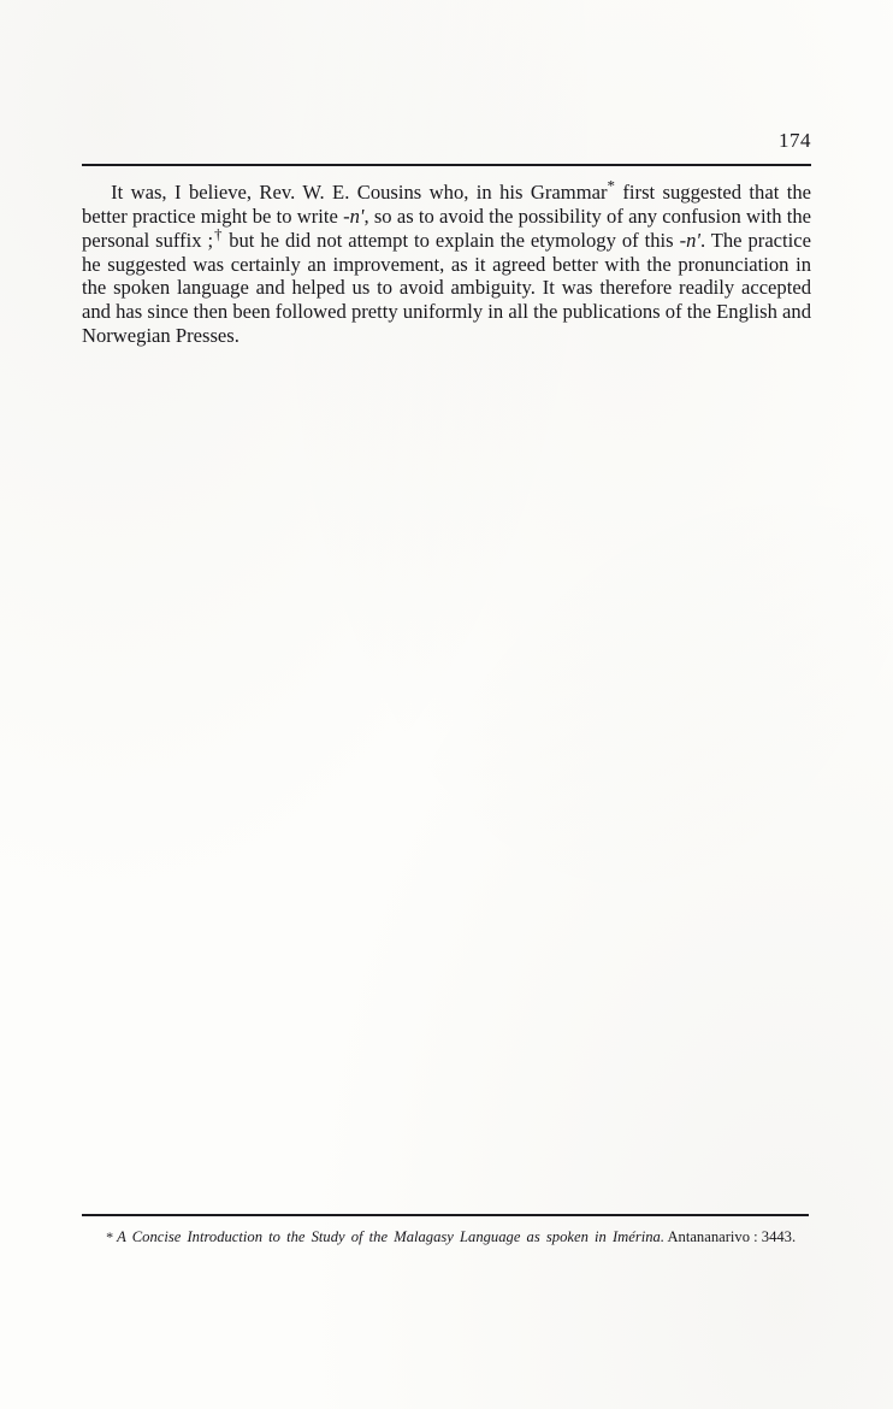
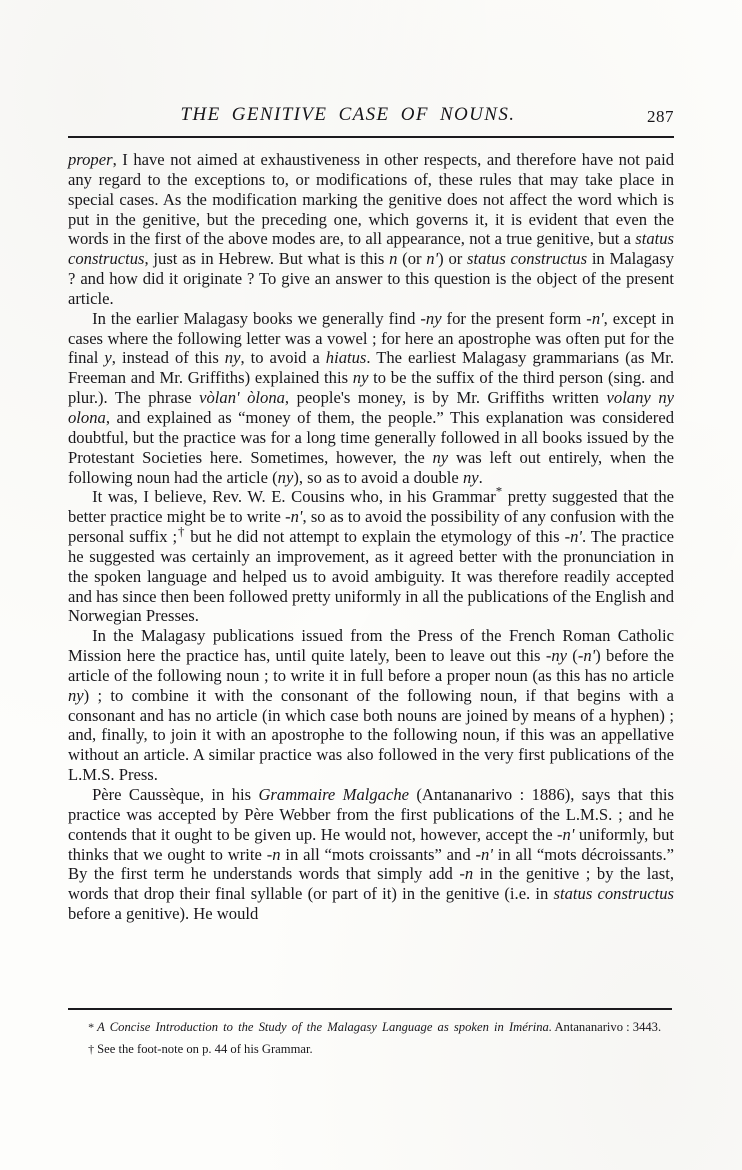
+ THE GENITIVE CASE OF NOUNS.
- 174
+ 287
+ proper, I have not aimed at exhaustiveness in other respects, and therefore have not paid any regard to the exceptions to, or modifications of, these rules that may take place in special cases. As the modification marking the genitive does not affect the word which is put in the genitive, but the preceding one, which governs it, it is evident that even the words in the first of the above modes are, to all appearance, not a true genitive, but a status constructus, just as in Hebrew. But what is this n (or n') or status constructus in Malagasy ? and how did it originate ? To give an answer to this question is the object of the present article.
+ In the earlier Malagasy books we generally find -ny for the present form -n', except in cases where the following letter was a vowel ; for here an apostrophe was often put for the final y, instead of this ny, to avoid a hiatus. The earliest Malagasy grammarians (as Mr. Freeman and Mr. Griffiths) explained this ny to be the suffix of the third person (sing. and plur.). The phrase vòlan' òlona, people's money, is by Mr. Griffiths written volany ny olona, and explained as “money of them, the people.” This explanation was considered doubtful, but the practice was for a long time generally followed in all books issued by the Protestant Societies here. Sometimes, however, the ny was left out entirely, when the following noun had the article (ny), so as to avoid a double ny.
- It was, I believe, Rev. W. E. Cousins who, in his Grammar* first suggested that the better practice might be to write -n', so as to avoid the possibility of any confusion with the personal suffix ;† but he did not attempt to explain the etymology of this -n'. The practice he suggested was certainly an improvement, as it agreed better with the pronunciation in the spoken language and helped us to avoid ambiguity. It was therefore readily accepted and has since then been followed pretty uniformly in all the publications of the English and Norwegian Presses.
+ It was, I believe, Rev. W. E. Cousins who, in his Grammar* pretty suggested that the better practice might be to write -n', so as to avoid the possibility of any confusion with the personal suffix ;† but he did not attempt to explain the etymology of this -n'. The practice he suggested was certainly an improvement, as it agreed better with the pronunciation in the spoken language and helped us to avoid ambiguity. It was therefore readily accepted and has since then been followed pretty uniformly in all the publications of the English and Norwegian Presses.
+ In the Malagasy publications issued from the Press of the French Roman Catholic Mission here the practice has, until quite lately, been to leave out this -ny (-n') before the article of the following noun ; to write it in full before a proper noun (as this has no article ny) ; to combine it with the consonant of the following noun, if that begins with a consonant and has no article (in which case both nouns are joined by means of a hyphen) ; and, finally, to join it with an apostrophe to the following noun, if this was an appellative without an article. A similar practice was also followed in the very first publications of the L.M.S. Press.
+ Père Caussèque, in his Grammaire Malgache (Antananarivo : 1886), says that this practice was accepted by Père Webber from the first publications of the L.M.S. ; and he contends that it ought to be given up. He would not, however, accept the -n' uniformly, but thinks that we ought to write -n in all “mots croissants” and -n' in all “mots décroissants.” By the first term he understands words that simply add -n in the genitive ; by the last, words that drop their final syllable (or part of it) in the genitive (i.e. in status constructus before a genitive). He would
  * A Concise Introduction to the Study of the Malagasy Language as spoken in Imérina. Antananarivo : 3443.
+ † See the foot-note on p. 44 of his Grammar.
